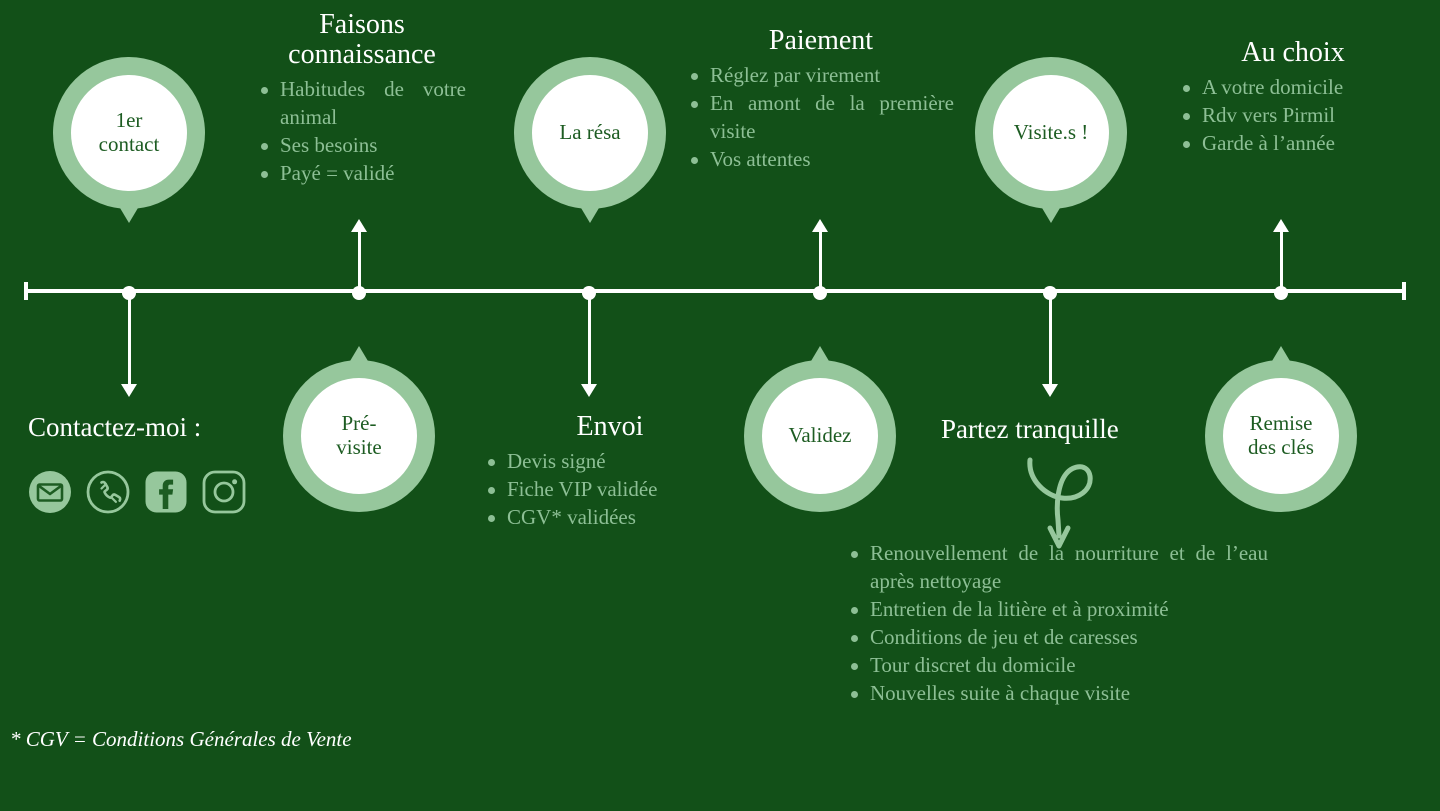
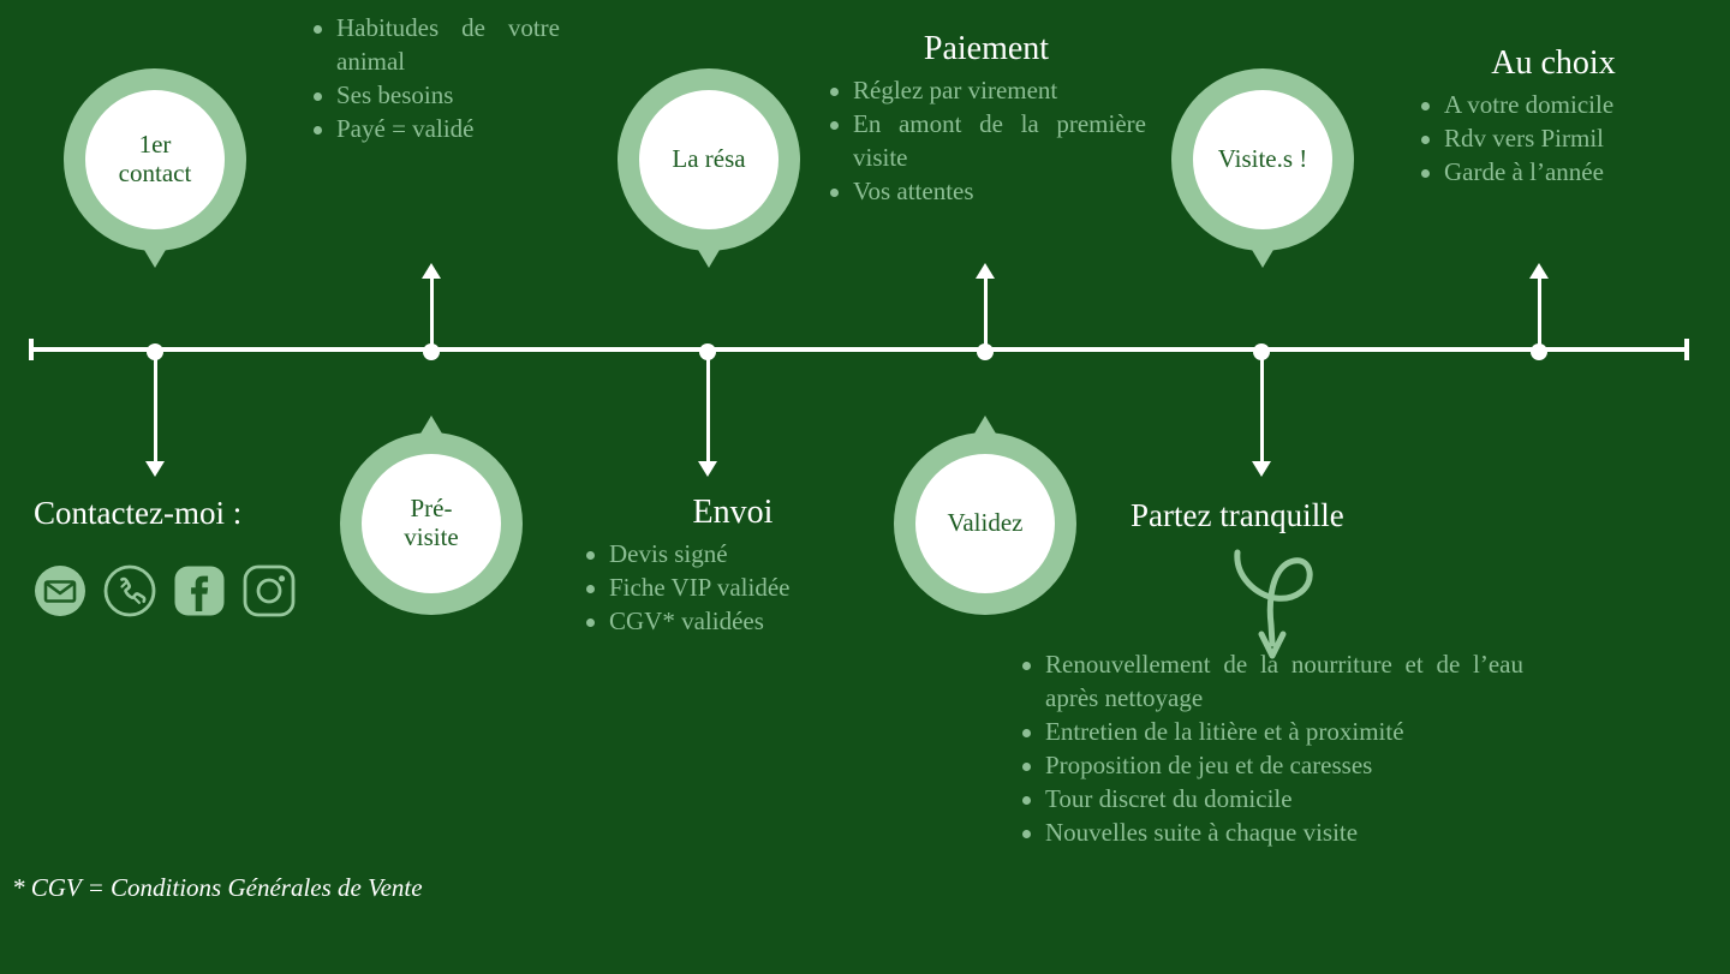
  1er
  contact
  La résa
  Visite.s !
  Pré-
  visite
  Validez
- Remise
- des clés
- Faisons
- connaissance
  Habitudes de votre animal
  Ses besoins
  Payé = validé
  Paiement
  Réglez par virement
  En amont de la première visite
  Vos attentes
  Au choix
  A votre domicile
  Rdv vers Pirmil
  Garde à l’année
  Contactez-moi :
  Envoi
  Devis signé
  Fiche VIP validée
  CGV* validées
  Partez tranquille
  Renouvellement de la nourriture et de l’eau après nettoyage
  Entretien de la litière et à proximité
- Conditions de jeu et de caresses
+ Proposition de jeu et de caresses
  Tour discret du domicile
  Nouvelles suite à chaque visite
  * CGV = Conditions Générales de Vente
